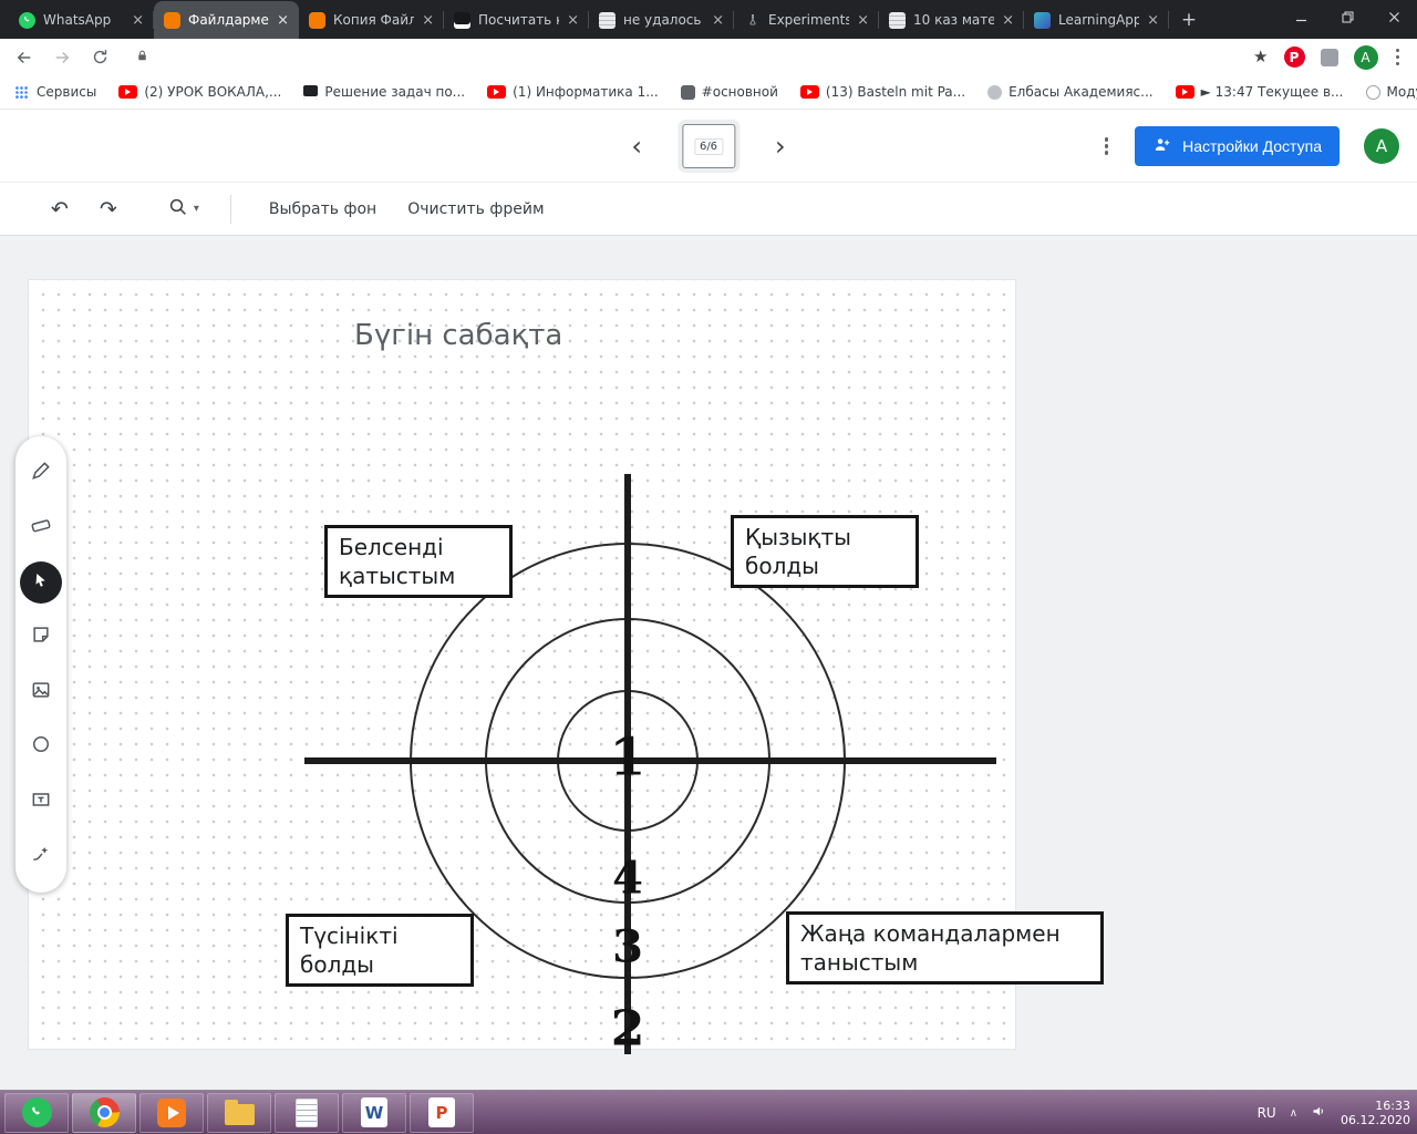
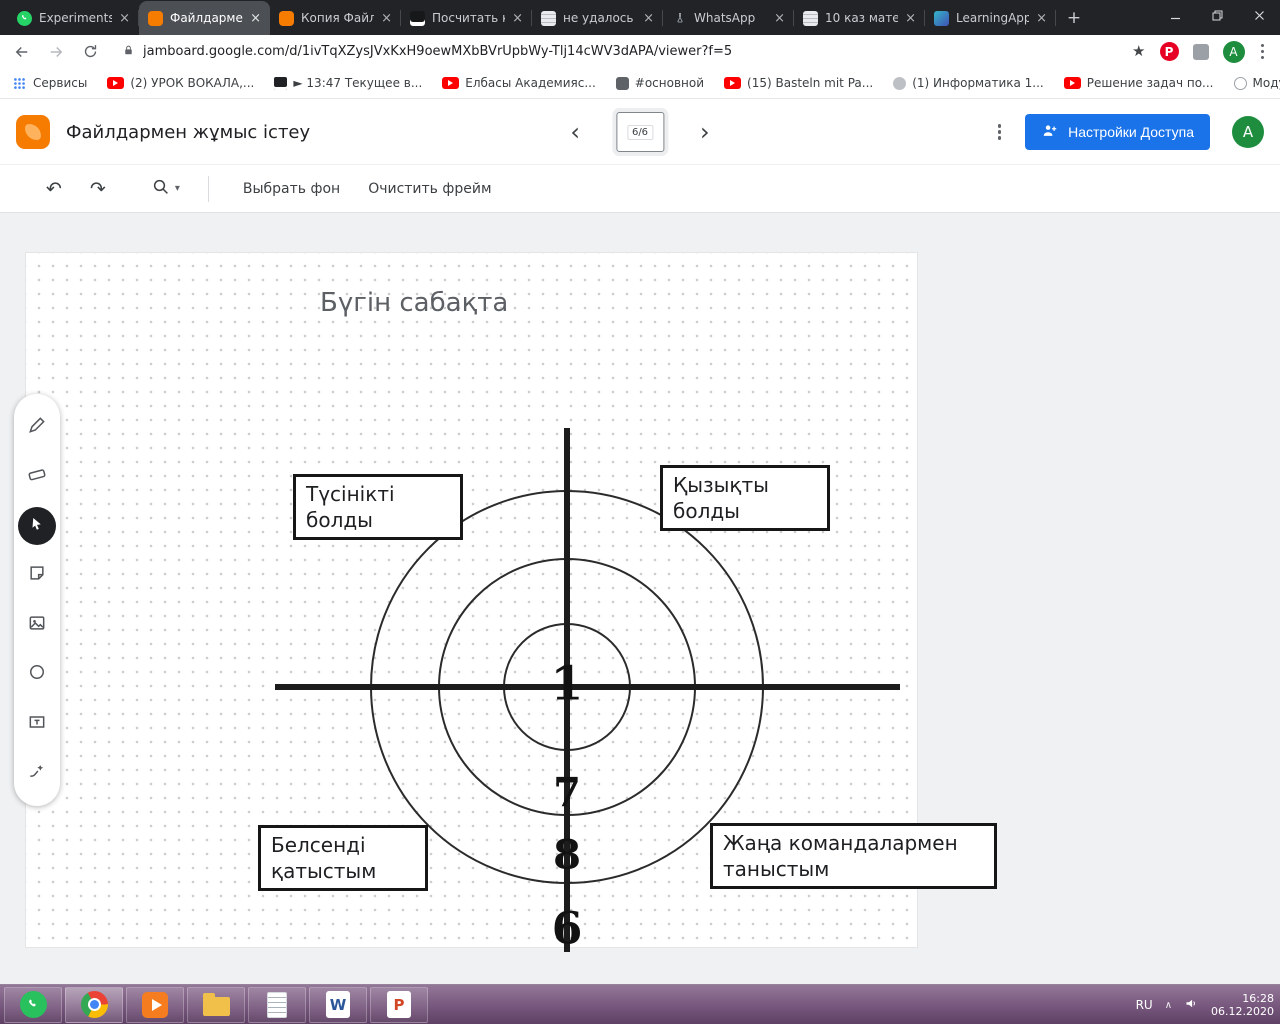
- WhatsApp
+ Experiments
  ×
  Файлдарме
  ×
  Копия Файл
  ×
  Посчитать
  ×
  не удалось
  ×
- Experiments
+ WhatsApp
  ×
  10 каз мате
  ×
  LearningApp
  ×
  +
+ jamboard.google.com/d/1ivTqXZysJVxKxH9oewMXbBVrUpbWy-Tlj14cWV3dAPA/viewer?f=5
  ★
  P
  A
  Сервисы
  (2) УРОК ВОКАЛА,...
- Решение задач по...
+ ► 13:47 Текущее в...
- (1) Информатика 1...
+ Елбасы Академияс...
  #основной
- (13) Basteln mit Pa...
+ (15) Basteln mit Pa...
- Елбасы Академияс...
+ (1) Информатика 1...
- ► 13:47 Текущее в...
+ Решение задач по...
+ Файлдармен жұмыс істеу
  ‹
  6/6
  ›
  Настройки Доступа
  A
  ↶
  ↷
  ▾
  Выбрать фон
  Очистить фрейм
  Бүгін сабақта
  1
- 4
+ 7
- 3
+ 8
- 2
+ 6
- Белсенді қатыстым
+ Түсінікті болды
  Қызықты болды
- Түсінікті болды
+ Белсенді қатыстым
  Жаңа командалармен таныстым
  W
  P
  RU
  ∧
- 16:33
+ 16:28
  06.12.2020
